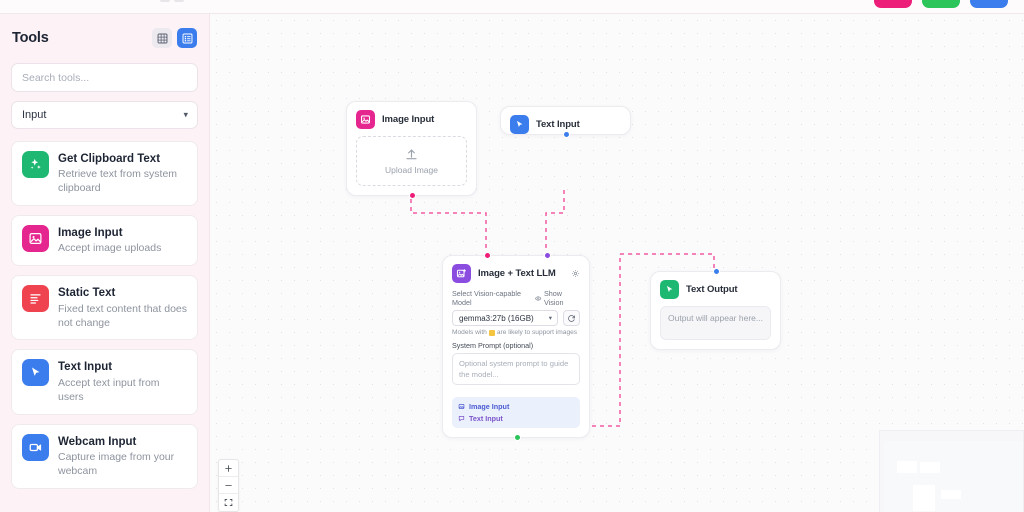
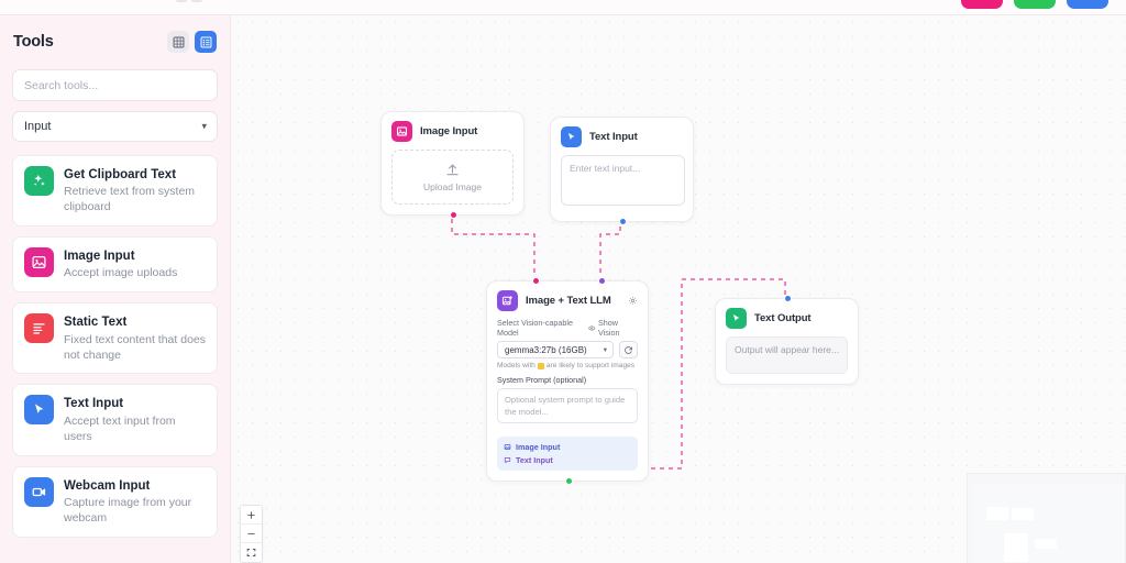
  Tools
  Search tools...
  Input
  ▾
  Get Clipboard Text
  Retrieve text from system clipboard
  Image Input
  Accept image uploads
  Static Text
  Fixed text content that does not change
  Text Input
  Accept text input from users
  Webcam Input
  Capture image from your webcam
  Image Input
  Upload Image
  Text Input
+ Enter text input...
  Image + Text LLM
  Select Vision-capable Model
  Show Vision
  gemma3:27b (16GB)
  System Prompt (optional)
  Image Input
  Text Input
  Text Output
  Output will appear here...
